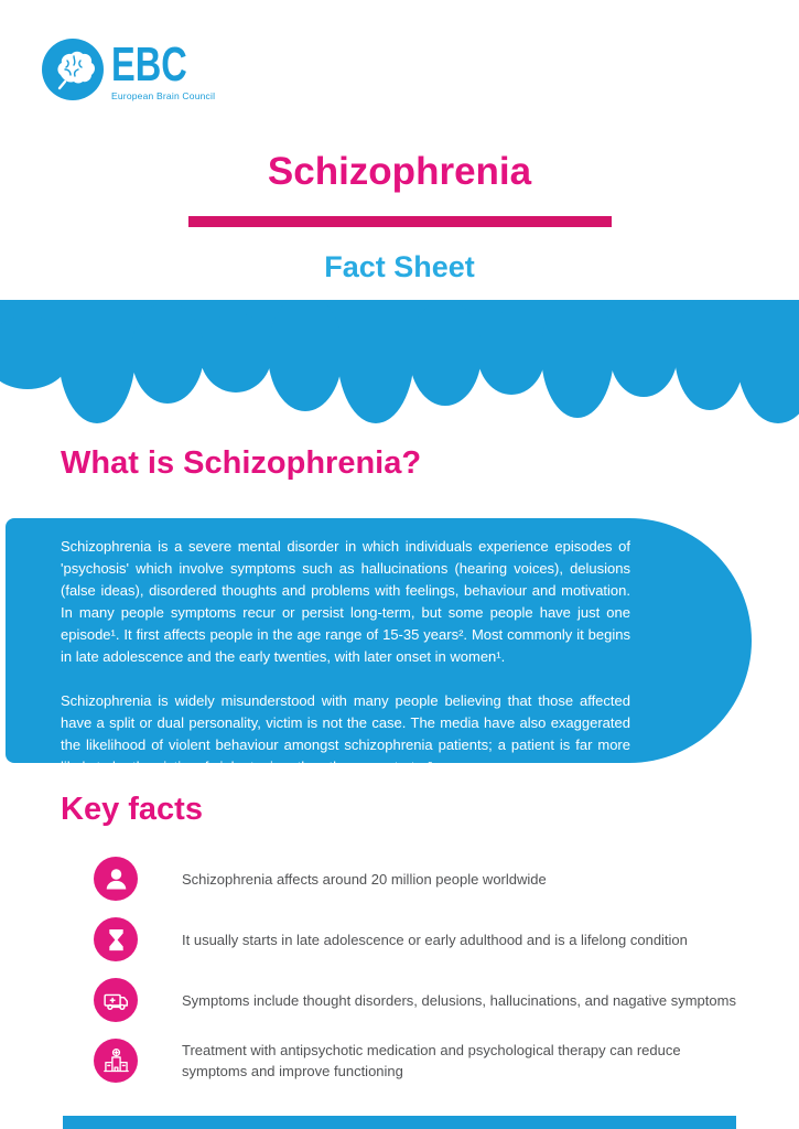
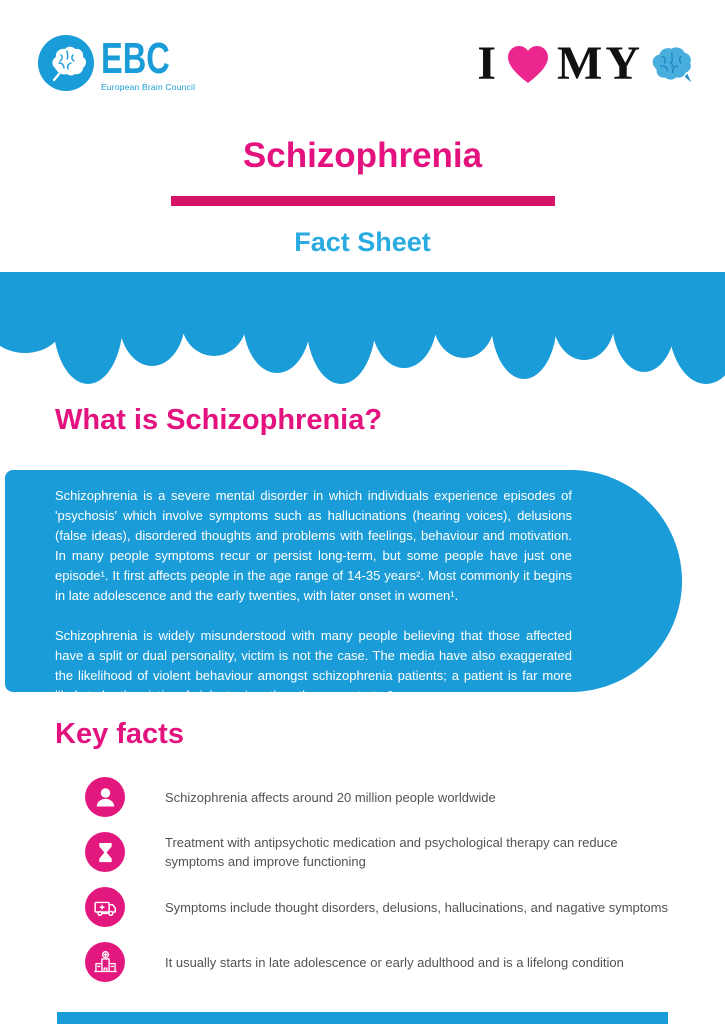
  EBC
  European Brain Council
+ I
+ MY
  Schizophrenia
  Fact Sheet
  What is Schizophrenia?
- Schizophrenia is a severe mental disorder in which individuals experience episodes of 'psychosis' which involve symptoms such as hallucinations (hearing voices), delusions (false ideas), disordered thoughts and problems with feelings, behaviour and motivation. In many people symptoms recur or persist long-term, but some people have just one episode¹. It first affects people in the age range of 15-35 years². Most commonly it begins in late adolescence and the early twenties, with later onset in women¹.
+ Schizophrenia is a severe mental disorder in which individuals experience episodes of 'psychosis' which involve symptoms such as hallucinations (hearing voices), delusions (false ideas), disordered thoughts and problems with feelings, behaviour and motivation. In many people symptoms recur or persist long-term, but some people have just one episode¹. It first affects people in the age range of 14-35 years². Most commonly it begins in late adolescence and the early twenties, with later onset in women¹.
  Schizophrenia is widely misunderstood with many people believing that those affected have a split or dual personality, victim is not the case. The media have also exaggerated the likelihood of violent behaviour amongst schizophrenia patients; a patient is far more likely to be the victim of violent crime than the perpertrator³.
  Key facts
  Schizophrenia affects around 20 million people worldwide
- It usually starts in late adolescence or early adulthood and is a lifelong condition
+ Treatment with antipsychotic medication and psychological therapy can reduce symptoms and improve functioning
  Symptoms include thought disorders, delusions, hallucinations, and nagative symptoms
- Treatment with antipsychotic medication and psychological therapy can reduce symptoms and improve functioning
+ It usually starts in late adolescence or early adulthood and is a lifelong condition
